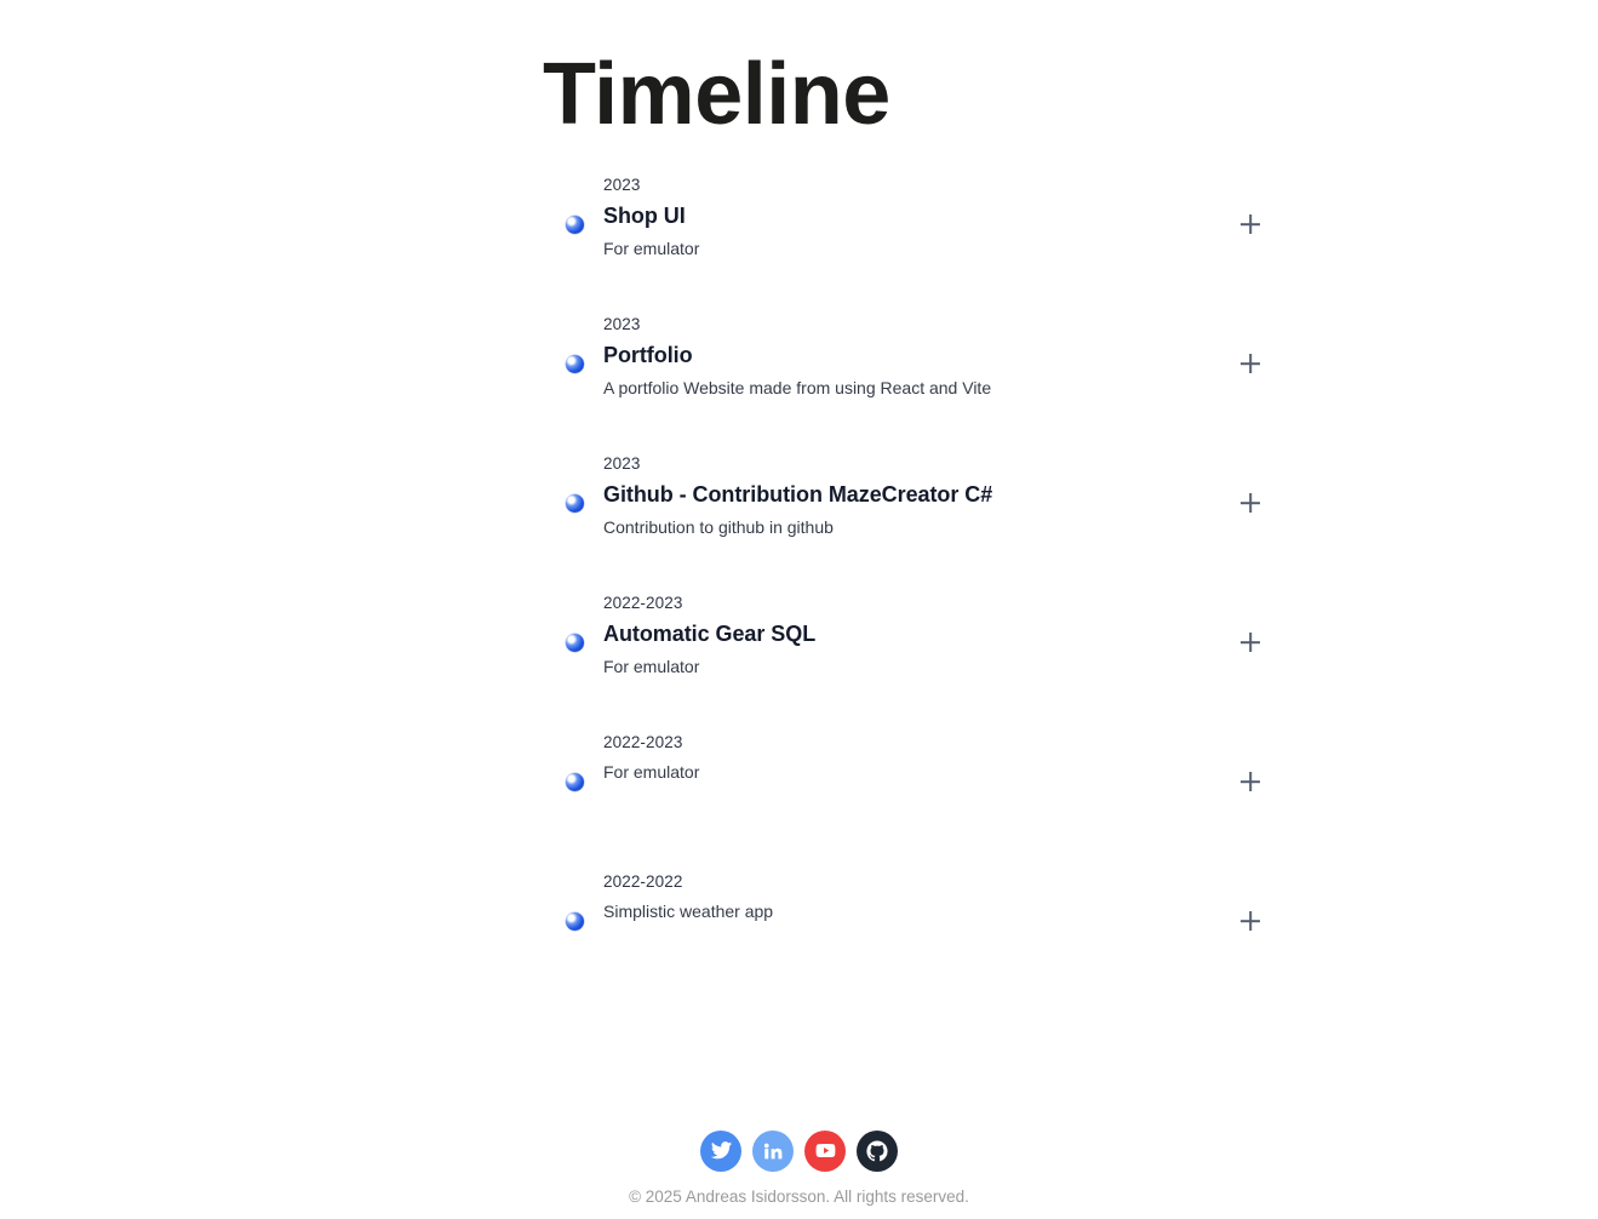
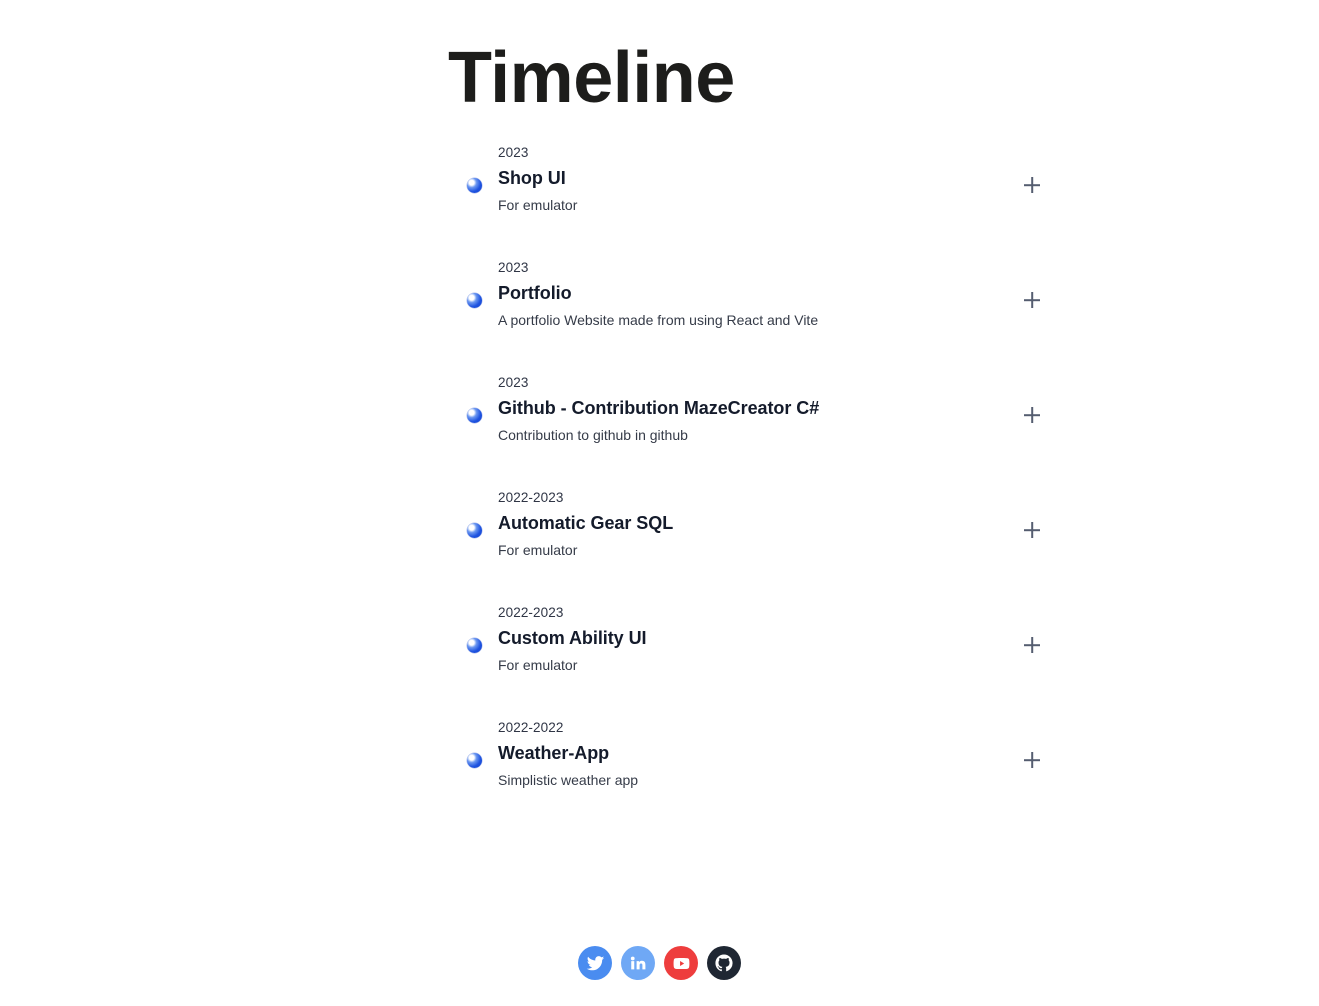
  Timeline
  2023
  Shop UI
  For emulator
  2023
  Portfolio
  A portfolio Website made from using React and Vite
  2023
  Github - Contribution MazeCreator C#
  Contribution to github in github
  2022-2023
  Automatic Gear SQL
  For emulator
  2022-2023
+ Custom Ability UI
  For emulator
  2022-2022
+ Weather-App
  Simplistic weather app
- © 2025 Andreas Isidorsson. All rights reserved.
